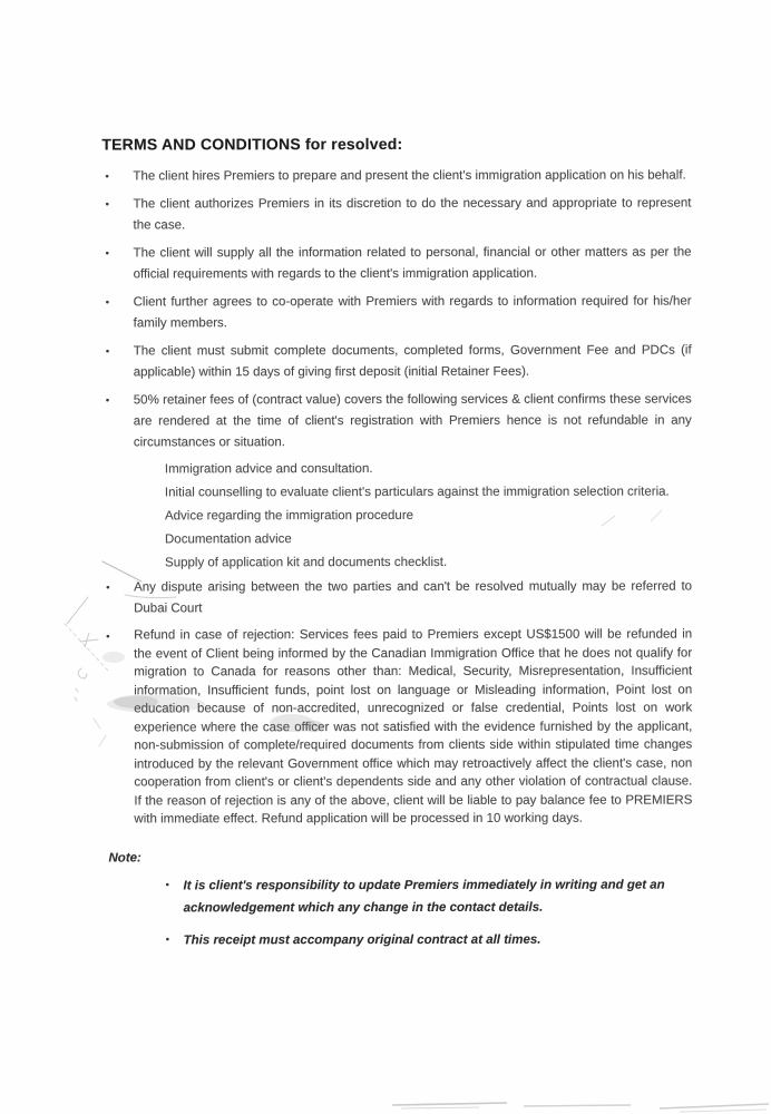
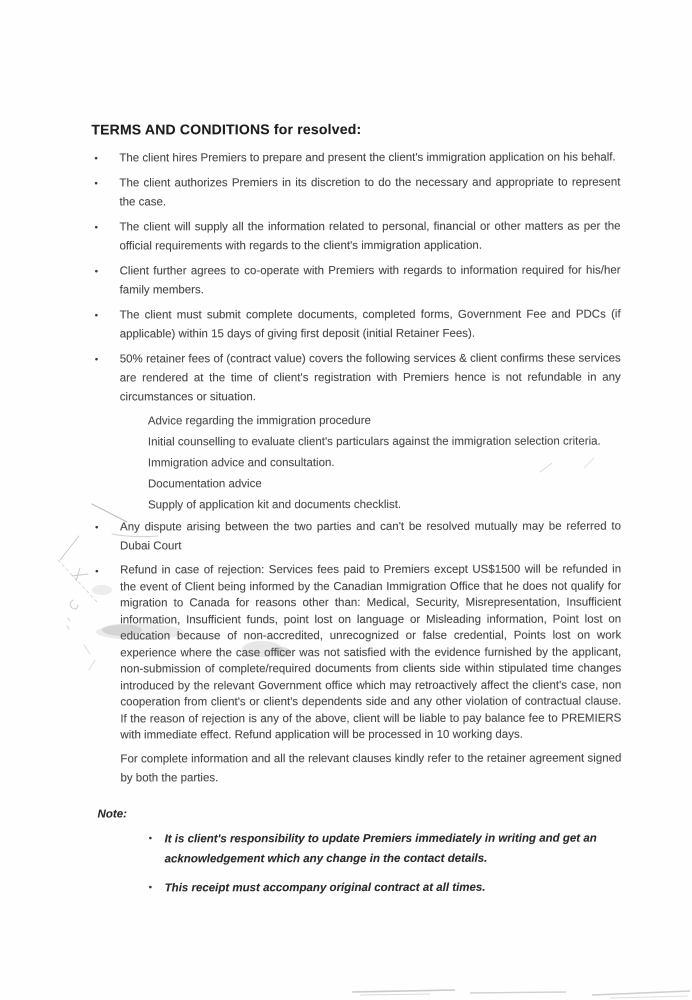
  TERMS AND CONDITIONS for resolved:
  •
  The client hires Premiers to prepare and present the client's immigration application on his behalf.
  •
  The client authorizes Premiers in its discretion to do the necessary and appropriate to represent the case.
  •
  The client will supply all the information related to personal, financial or other matters as per the official requirements with regards to the client's immigration application.
  •
  Client further agrees to co-operate with Premiers with regards to information required for his/her family members.
  •
  The client must submit complete documents, completed forms, Government Fee and PDCs (if applicable) within 15 days of giving first deposit (initial Retainer Fees).
  •
  50% retainer fees of (contract value) covers the following services & client confirms these services are rendered at the time of client's registration with Premiers hence is not refundable in any circumstances or situation.
- Immigration advice and consultation.
+ Advice regarding the immigration procedure
  Initial counselling to evaluate client's particulars against the immigration selection criteria.
- Advice regarding the immigration procedure
+ Immigration advice and consultation.
  Documentation advice
  Supply of application kit and documents checklist.
  •
  Any dispute arising between the two parties and can't be resolved mutually may be referred to Dubai Court
  •
  Refund in case of rejection: Services fees paid to Premiers except US$1500 will be refunded in the event of Client being informed by the Canadian Immigration Office that he does not qualify for migration to Canada for reasons other than: Medical, Security, Misrepresentation, Insufficient information, Insufficient funds, point lost on language or Misleading information, Point lost on education because of non-accredited, unrecognized or false credential, Points lost on work experience where the case officer was not satisfied with the evidence furnished by the applicant, non-submission of complete/required documents from clients side within stipulated time changes introduced by the relevant Government office which may retroactively affect the client's case, non cooperation from client's or client's dependents side and any other violation of contractual clause. If the reason of rejection is any of the above, client will be liable to pay balance fee to PREMIERS with immediate effect. Refund application will be processed in 10 working days.
+ For complete information and all the relevant clauses kindly refer to the retainer agreement signed by both the parties.
  Note:
  •
  It is client's responsibility to update Premiers immediately in writing and get an acknowledgement which any change in the contact details.
  •
  This receipt must accompany original contract at all times.
